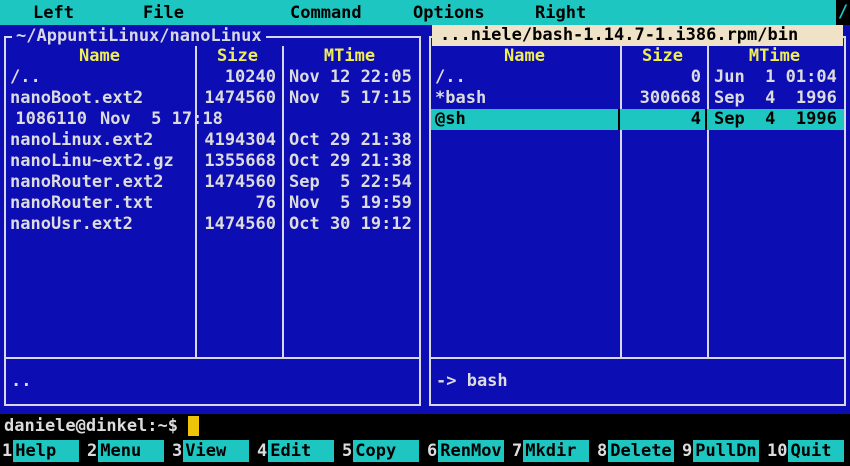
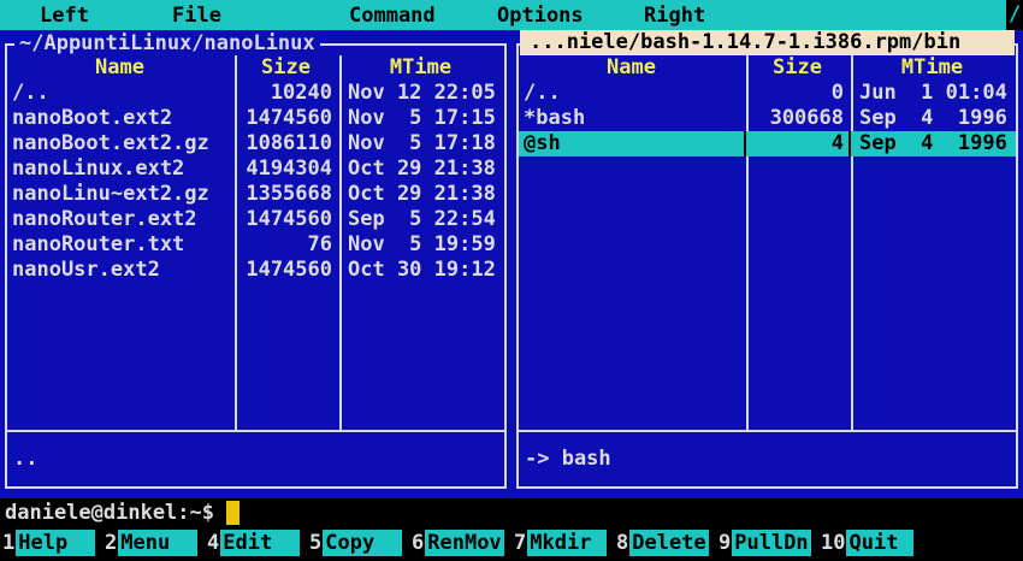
  Left
  File
  Command
  Options
  Right
  /
  ~/AppuntiLinux/nanoLinux
  Name
  Size
  MTime
  /..
  10240
  Nov 12 22:05
  nanoBoot.ext2
  1474560
  Nov 5 17:15
+ nanoBoot.ext2.gz
  1086110
  Nov 5 17:18
  nanoLinux.ext2
  4194304
  Oct 29 21:38
  nanoLinu~ext2.gz
  1355668
  Oct 29 21:38
  nanoRouter.ext2
  1474560
  Sep 5 22:54
  nanoRouter.txt
  76
  Nov 5 19:59
  nanoUsr.ext2
  1474560
  Oct 30 19:12
  ..
  ...niele/bash-1.14.7-1.i386.rpm/bin
  Name
  Size
  MTime
  /..
  0
  Jun 1 01:04
  *bash
  300668
  Sep 4 1996
  @sh
  4
  Sep 4 1996
  -> bash
  daniele@dinkel:~$
  1
  Help
  2
  Menu
- 3
- View
  4
  Edit
  5
  Copy
  6
  RenMov
  7
  Mkdir
  8
  Delete
  9
  PullDn
  10
  Quit
